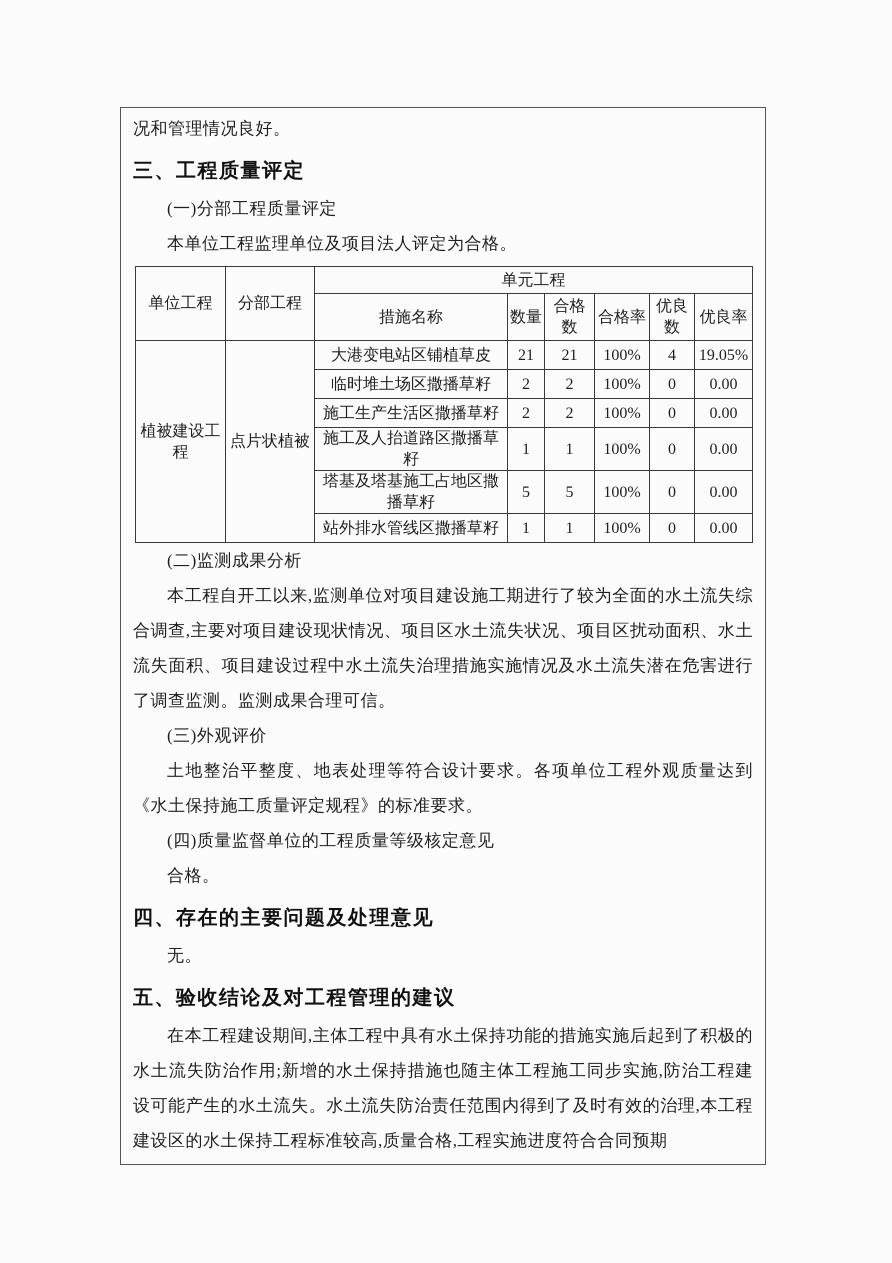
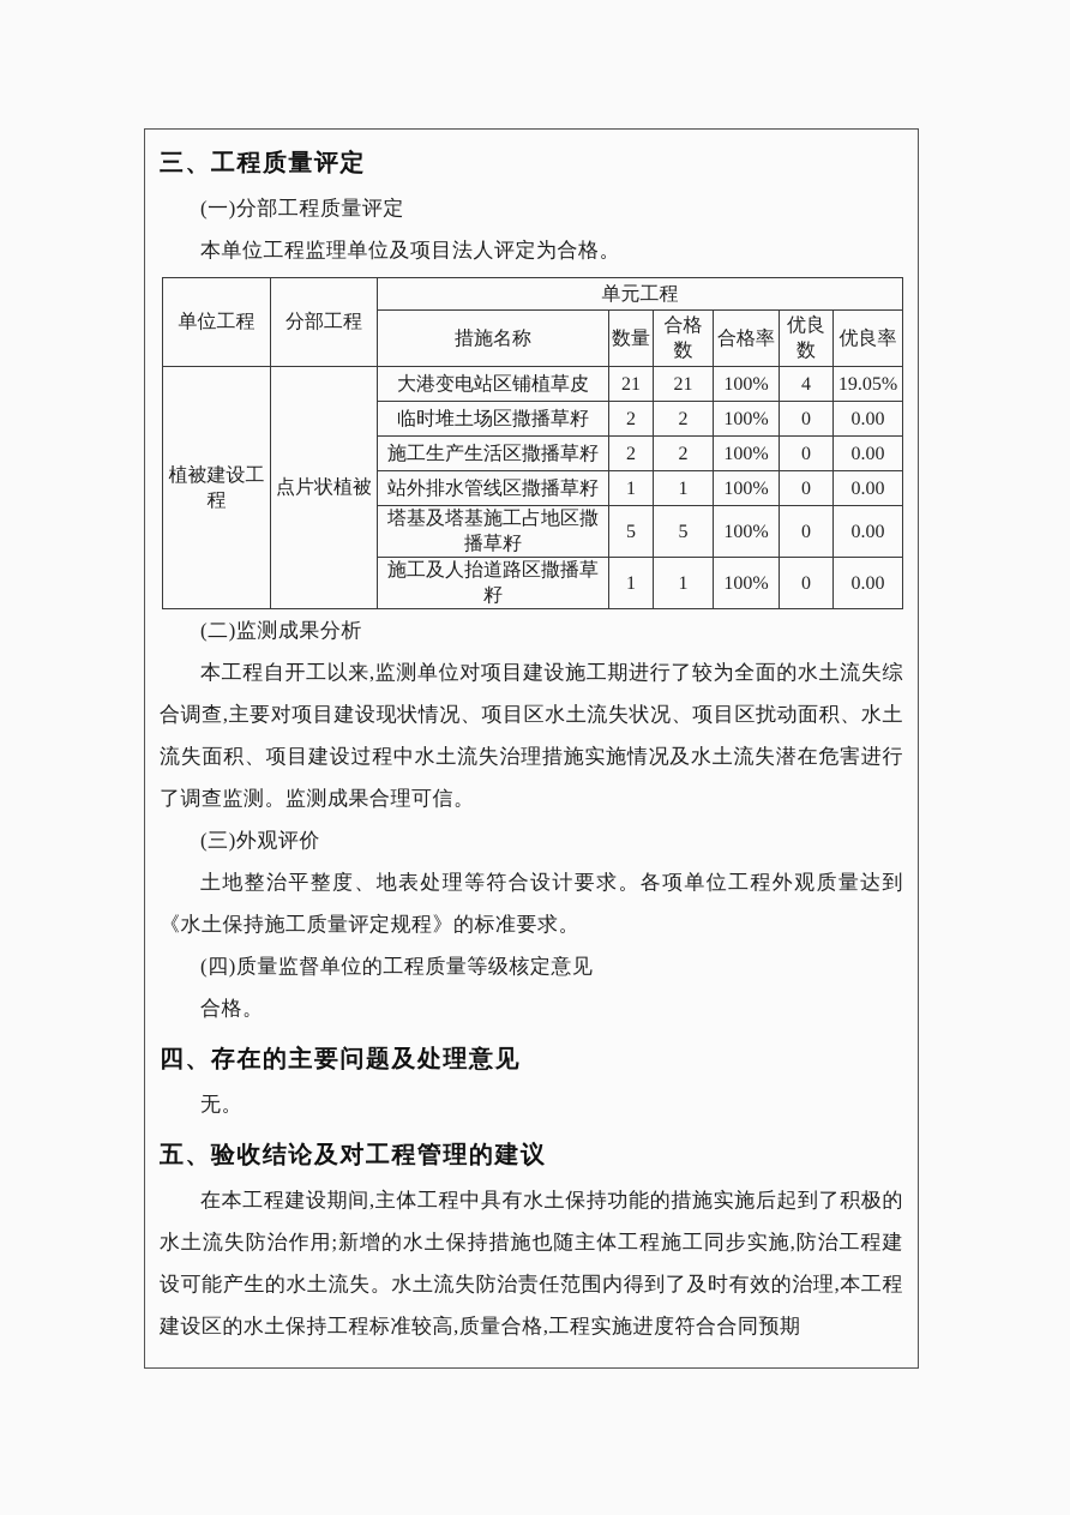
- 况和管理情况良好。
  三、工程质量评定
  (一)分部工程质量评定
  本单位工程监理单位及项目法人评定为合格。
  单位工程	分部工程	单元工程
  措施名称	数量	合格数	合格率	优良数	优良率
  植被建设工程	点片状植被	大港变电站区铺植草皮	21	21	100%	4	19.05%
  临时堆土场区撒播草籽	2	2	100%	0	0.00
  施工生产生活区撒播草籽	2	2	100%	0	0.00
- 施工及人抬道路区撒播草籽	1	1	100%	0	0.00
+ 站外排水管线区撒播草籽	1	1	100%	0	0.00
  塔基及塔基施工占地区撒播草籽	5	5	100%	0	0.00
- 站外排水管线区撒播草籽	1	1	100%	0	0.00
+ 施工及人抬道路区撒播草籽	1	1	100%	0	0.00
  (二)监测成果分析
  本工程自开工以来,监测单位对项目建设施工期进行了较为全面的水土流失综合调查,主要对项目建设现状情况、项目区水土流失状况、项目区扰动面积、水土流失面积、项目建设过程中水土流失治理措施实施情况及水土流失潜在危害进行了调查监测。监测成果合理可信。
  (三)外观评价
  土地整治平整度、地表处理等符合设计要求。各项单位工程外观质量达到《水土保持施工质量评定规程》的标准要求。
  (四)质量监督单位的工程质量等级核定意见
  合格。
  四、存在的主要问题及处理意见
  无。
  五、验收结论及对工程管理的建议
  在本工程建设期间,主体工程中具有水土保持功能的措施实施后起到了积极的水土流失防治作用;新增的水土保持措施也随主体工程施工同步实施,防治工程建设可能产生的水土流失。水土流失防治责任范围内得到了及时有效的治理,本工程建设区的水土保持工程标准较高,质量合格,工程实施进度符合合同预期
